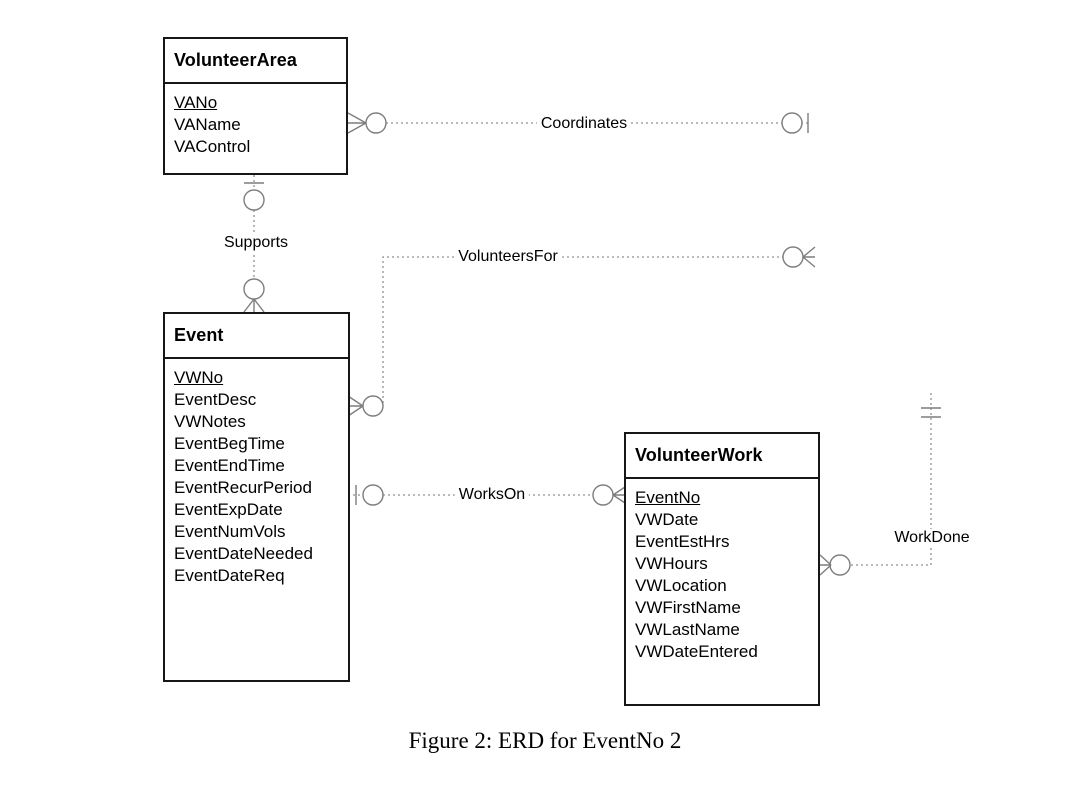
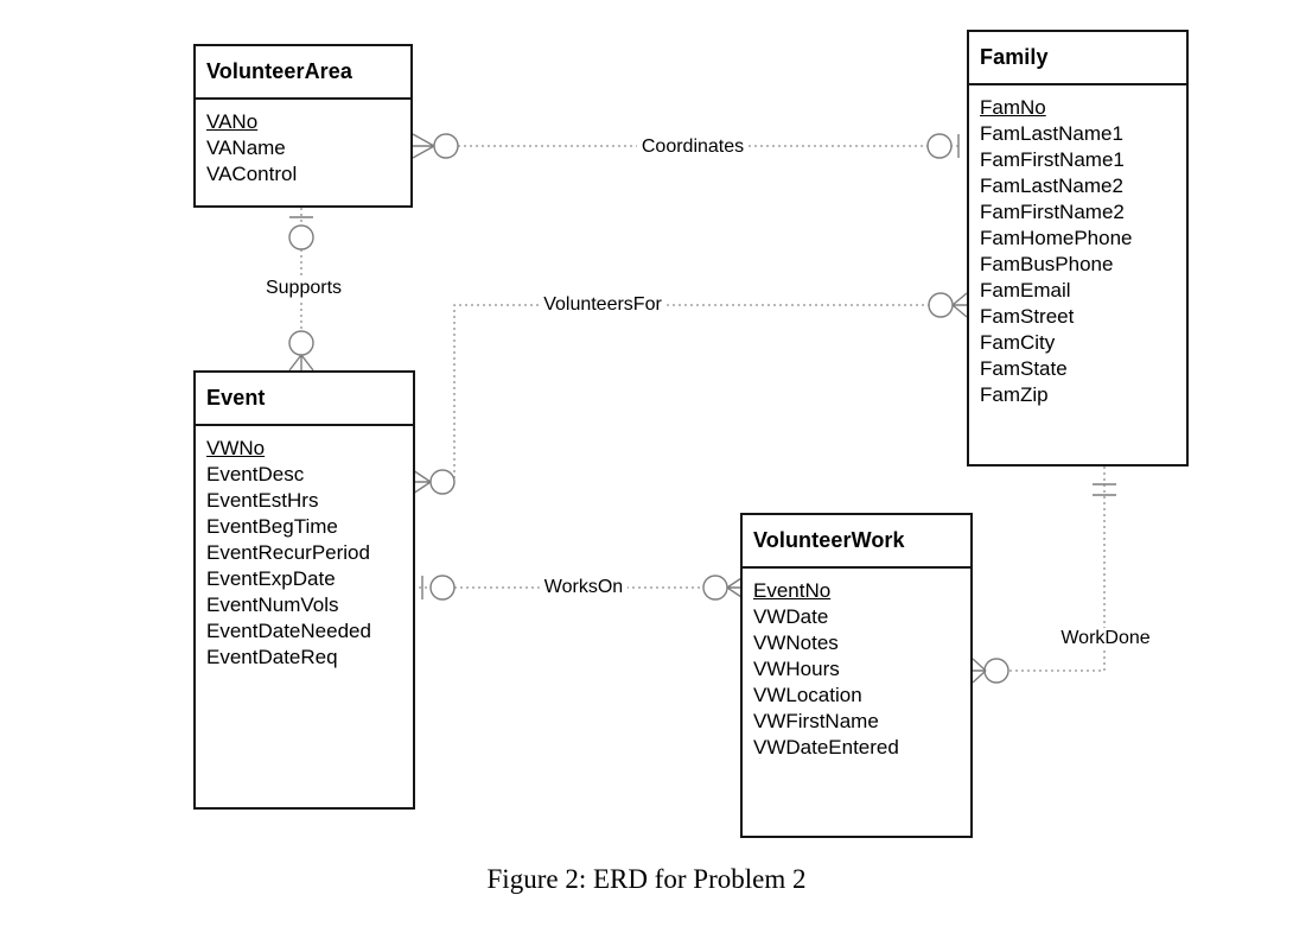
  VolunteerArea
  VANo
  VAName
  VAControl
+ Family
+ FamNo
+ FamLastName1
+ FamFirstName1
+ FamLastName2
+ FamFirstName2
+ FamHomePhone
+ FamBusPhone
+ FamEmail
+ FamStreet
+ FamCity
+ FamState
+ FamZip
  Event
  VWNo
  EventDesc
- VWNotes
+ EventEstHrs
  EventBegTime
- EventEndTime
  EventRecurPeriod
  EventExpDate
  EventNumVols
  EventDateNeeded
  EventDateReq
  VolunteerWork
  EventNo
  VWDate
- EventEstHrs
+ VWNotes
  VWHours
  VWLocation
  VWFirstName
- VWLastName
  VWDateEntered
  Coordinates
  Supports
  VolunteersFor
  WorksOn
  WorkDone
- Figure 2: ERD for EventNo 2
+ Figure 2: ERD for Problem 2
